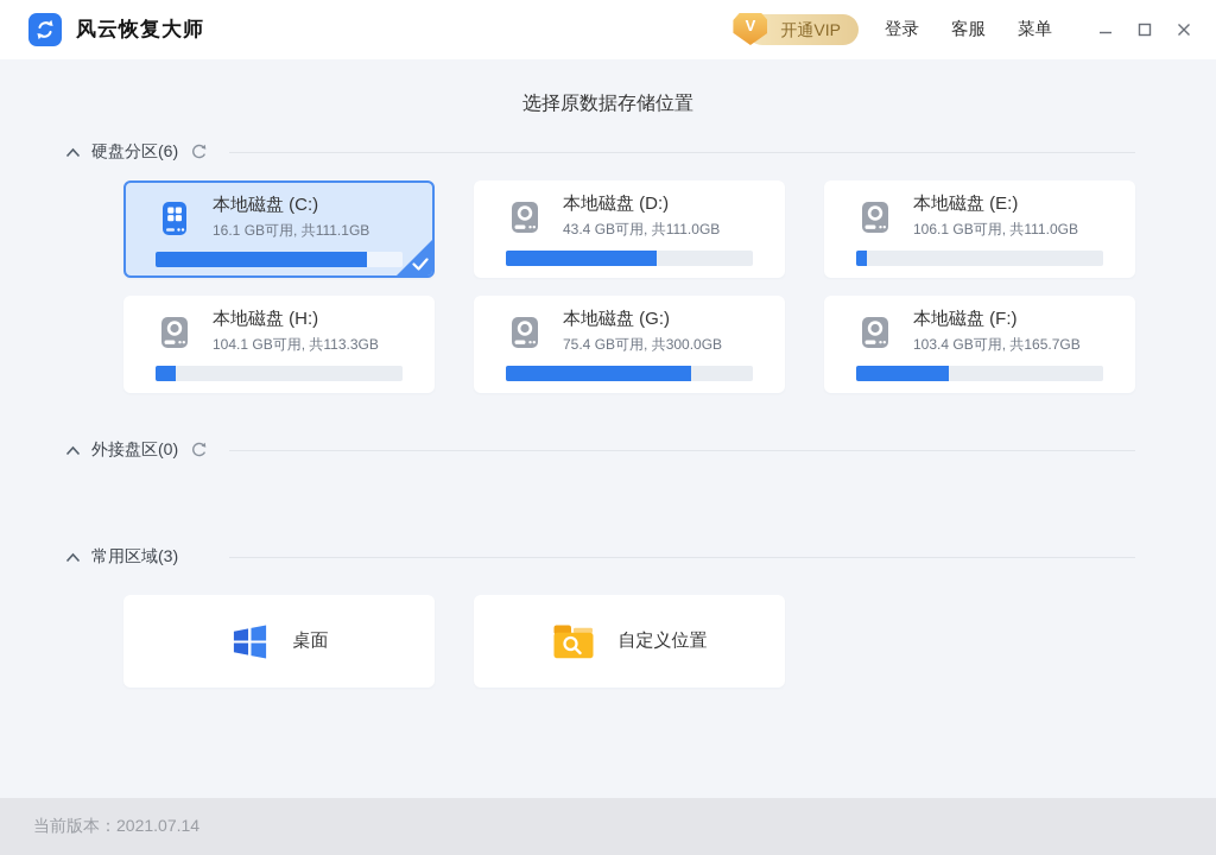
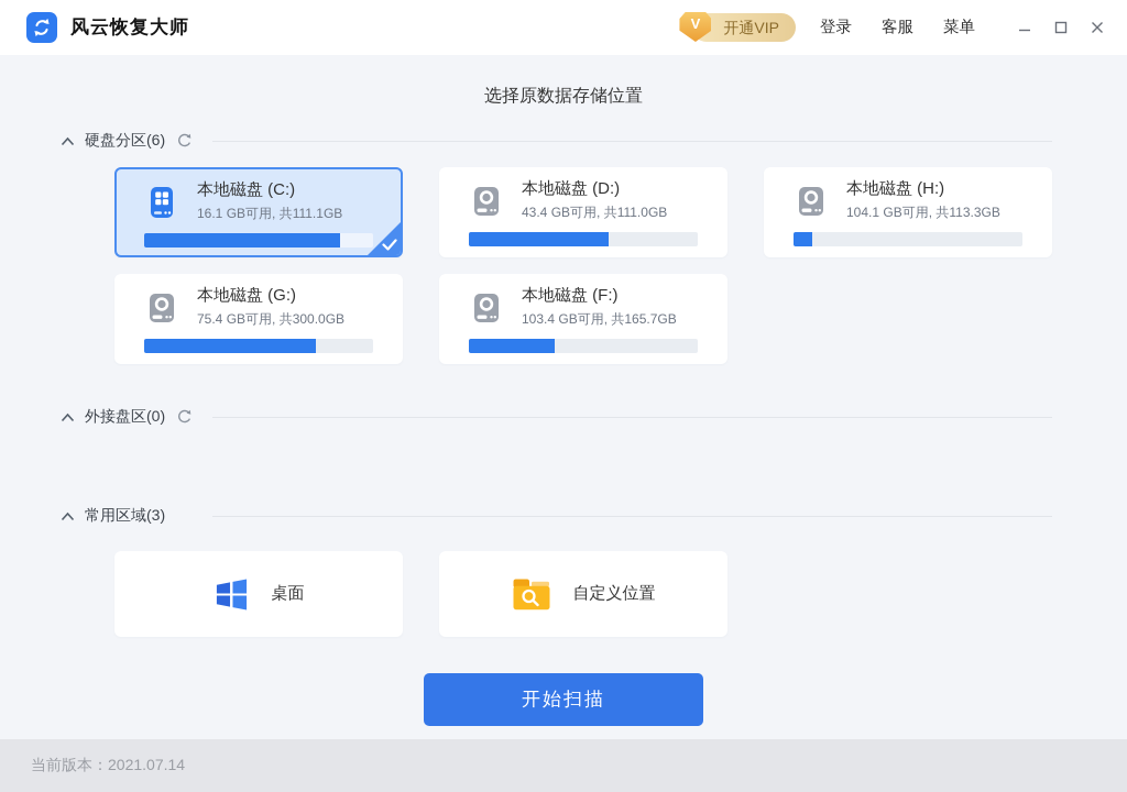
  风云恢复大师
  V
  开通VIP
  登录
  客服
  菜单
  选择原数据存储位置
  硬盘分区(6)
  本地磁盘 (C:)
  16.1 GB可用, 共111.1GB
  本地磁盘 (D:)
  43.4 GB可用, 共111.0GB
- 本地磁盘 (E:)
- 106.1 GB可用, 共111.0GB
  本地磁盘 (H:)
  104.1 GB可用, 共113.3GB
  本地磁盘 (G:)
  75.4 GB可用, 共300.0GB
  本地磁盘 (F:)
  103.4 GB可用, 共165.7GB
  外接盘区(0)
  常用区域(3)
  桌面
  自定义位置
+ 开始扫描
  当前版本：2021.07.14
